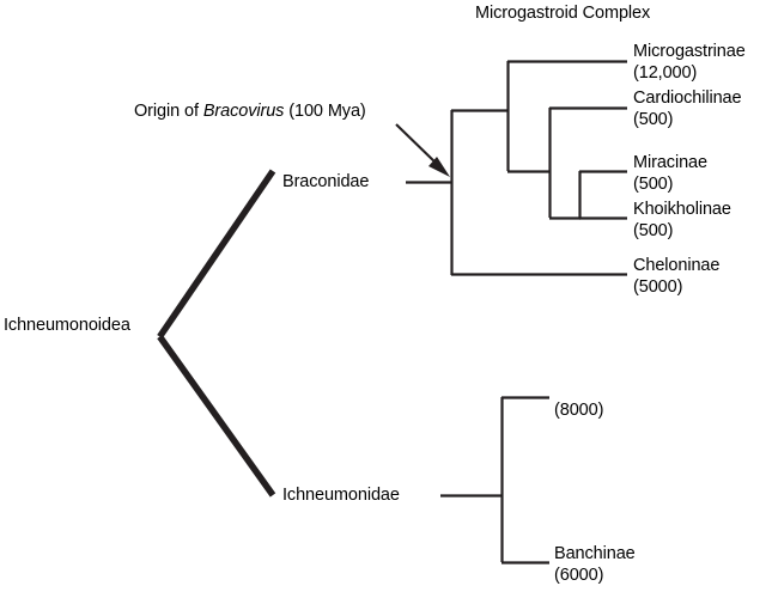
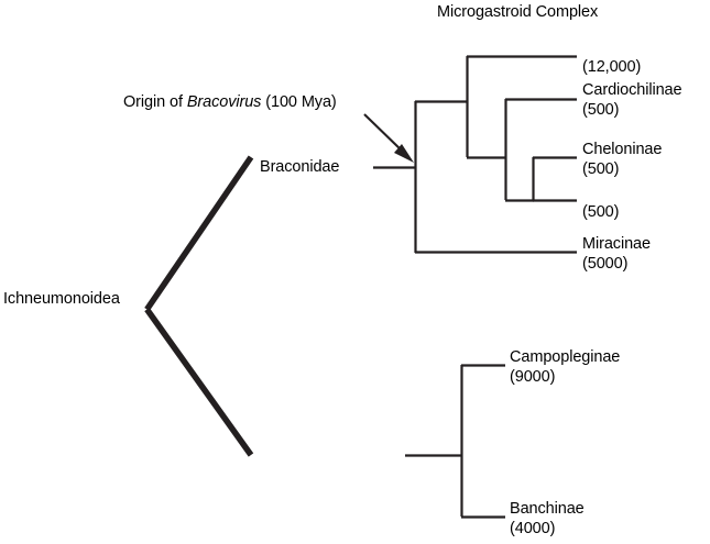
  Microgastroid Complex
  Ichneumonoidea
  Origin of Bracovirus (100 Mya)
  Braconidae
- Ichneumonidae
- Microgastrinae
  (12,000)
  Cardiochilinae
  (500)
- Miracinae
+ Cheloninae
  (500)
- Khoikholinae
  (500)
- Cheloninae
+ Miracinae
  (5000)
+ Campopleginae
- (8000)
+ (9000)
  Banchinae
- (6000)
+ (4000)
